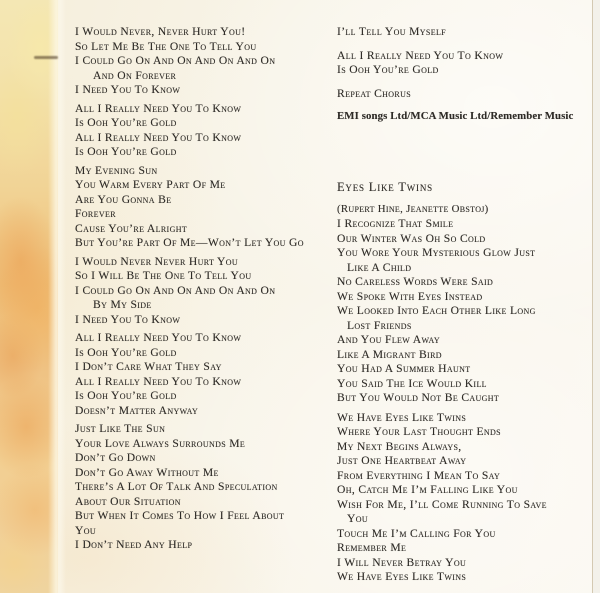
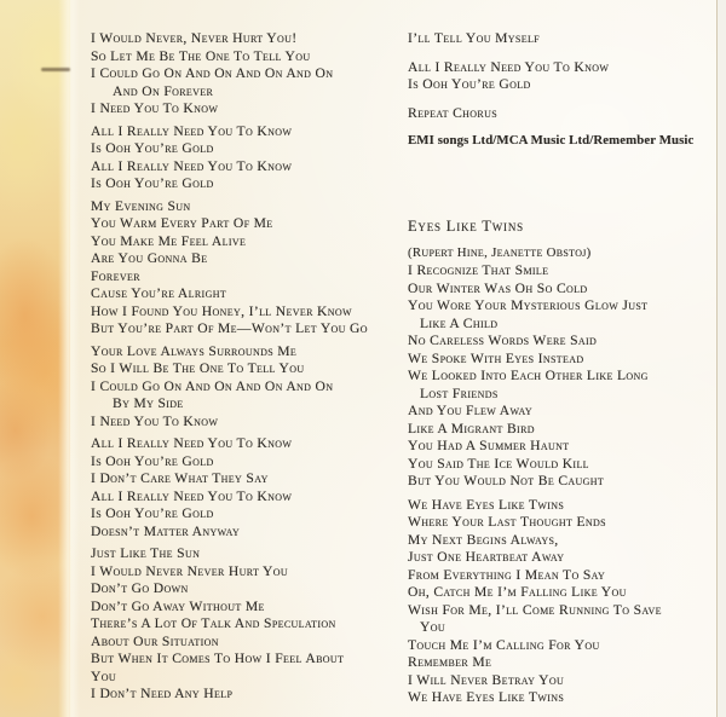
  I Would Never, Never Hurt You!
  So Let Me Be The One To Tell You
  I Could Go On And On And On And On
  And On Forever
  I Need You To Know
  All I Really Need You To Know
  Is Ooh You’re Gold
  All I Really Need You To Know
  Is Ooh You’re Gold
  My Evening Sun
  You Warm Every Part Of Me
+ You Make Me Feel Alive
  Are You Gonna Be
  Forever
  Cause You’re Alright
+ How I Found You Honey, I’ll Never Know
  But You’re Part Of Me—Won’t Let You Go
- I Would Never Never Hurt You
+ Your Love Always Surrounds Me
  So I Will Be The One To Tell You
  I Could Go On And On And On And On
  By My Side
  I Need You To Know
  All I Really Need You To Know
  Is Ooh You’re Gold
  I Don’t Care What They Say
  All I Really Need You To Know
  Is Ooh You’re Gold
  Doesn’t Matter Anyway
  Just Like The Sun
- Your Love Always Surrounds Me
+ I Would Never Never Hurt You
  Don’t Go Down
  Don’t Go Away Without Me
  There’s A Lot Of Talk And Speculation
  About Our Situation
  But When It Comes To How I Feel About
  You
  I Don’t Need Any Help
  I’ll Tell You Myself
  All I Really Need You To Know
  Is Ooh You’re Gold
  Repeat Chorus
  EMI songs Ltd/MCA Music Ltd/Remember Music
  Eyes Like Twins
  (Rupert Hine, Jeanette Obstoj)
  I Recognize That Smile
  Our Winter Was Oh So Cold
  You Wore Your Mysterious Glow Just
  Like A Child
  No Careless Words Were Said
  We Spoke With Eyes Instead
  We Looked Into Each Other Like Long
  Lost Friends
  And You Flew Away
  Like A Migrant Bird
  You Had A Summer Haunt
  You Said The Ice Would Kill
  But You Would Not Be Caught
  We Have Eyes Like Twins
  Where Your Last Thought Ends
  My Next Begins Always,
  Just One Heartbeat Away
  From Everything I Mean To Say
  Oh, Catch Me I’m Falling Like You
  Wish For Me, I’ll Come Running To Save
  You
  Touch Me I’m Calling For You
  Remember Me
  I Will Never Betray You
  We Have Eyes Like Twins
